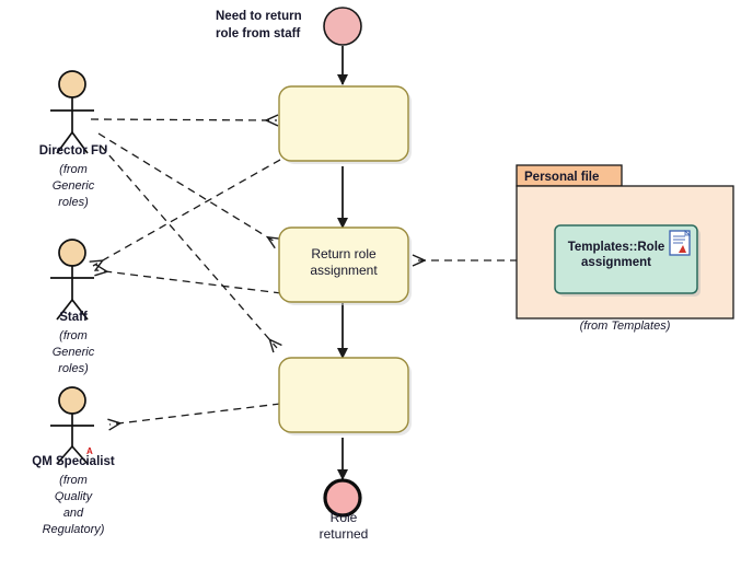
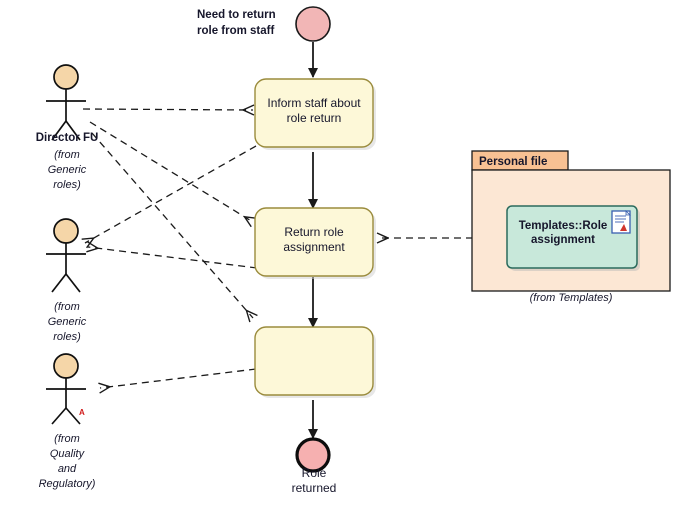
  Need to return
  role from staff
+ Inform staff about
+ role return
  Return role
  assignment
  Role
  returned
  Director FU
  (from
  Generic
  roles)
- Staff
  (from
  Generic
  roles)
- QM Specialist
  A
  (from
  Quality
  and
  Regulatory)
  Personal file
  (from Templates)
  Templates::Role
  assignment
